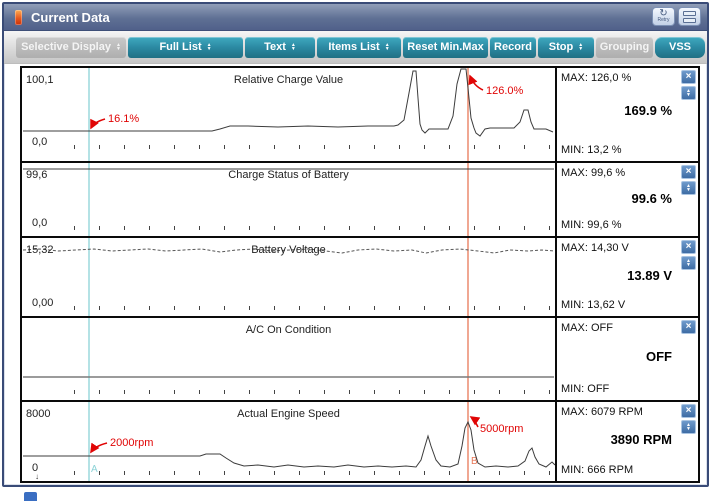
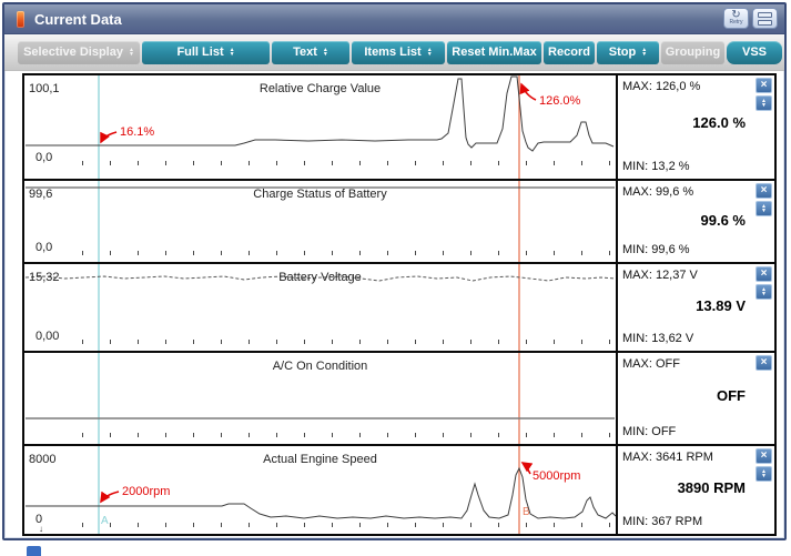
  Current Data
  ↻
  Selective Display
  Full List
  Text
  Items List
  Reset Min.Max
  Record
  Stop
  Grouping
  VSS
  A
  B
  16.1%
  126.0%
  100,1
  Relative Charge Value
  0,0
  MAX: 126,0 %
- 169.9 %
+ 126.0 %
  MIN: 13,2 %
  ×
  99,6
  Charge Status of Battery
  0,0
  MAX: 99,6 %
  99.6 %
  MIN: 99,6 %
  ×
  15,32
  Battery Voltage
  0,00
- MAX: 14,30 V
+ MAX: 12,37 V
  13.89 V
  MIN: 13,62 V
  ×
  A/C On Condition
  MAX: OFF
  OFF
  MIN: OFF
  ×
  2000rpm
  5000rpm
  8000
  Actual Engine Speed
  0
  ↓
- MAX: 6079 RPM
+ MAX: 3641 RPM
  3890 RPM
- MIN: 666 RPM
+ MIN: 367 RPM
  ×
